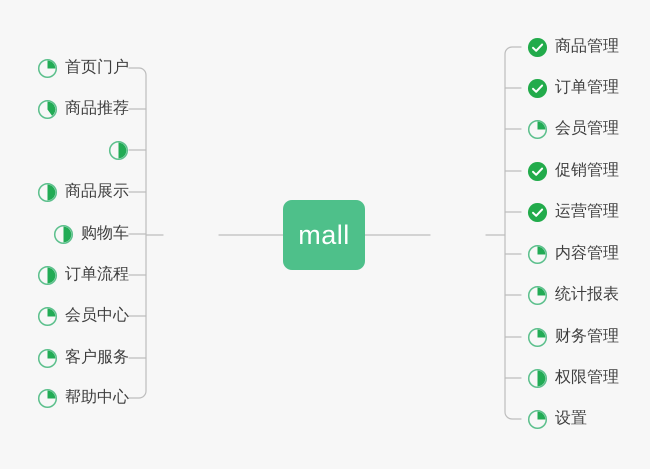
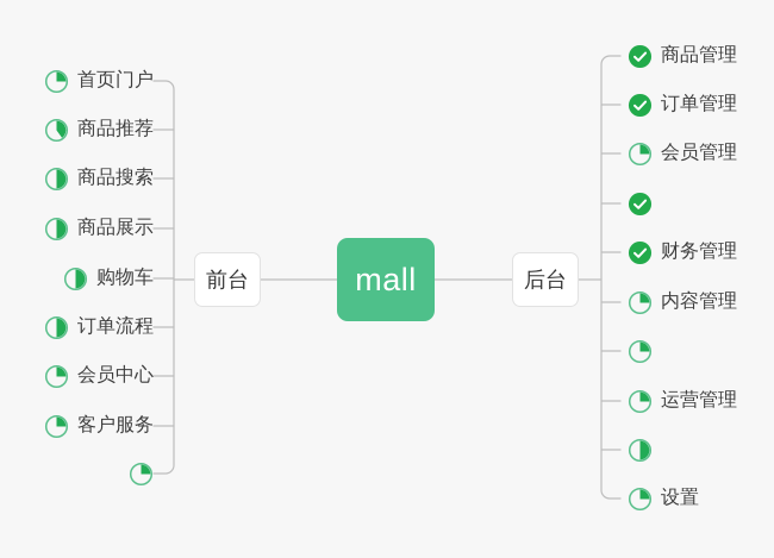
  mall
+ 前台
+ 后台
  首页门户
  商品推荐
+ 商品搜索
  商品展示
  购物车
  订单流程
  会员中心
  客户服务
- 帮助中心
  商品管理
  订单管理
  会员管理
- 促销管理
- 运营管理
+ 财务管理
  内容管理
- 统计报表
- 财务管理
+ 运营管理
- 权限管理
  设置
